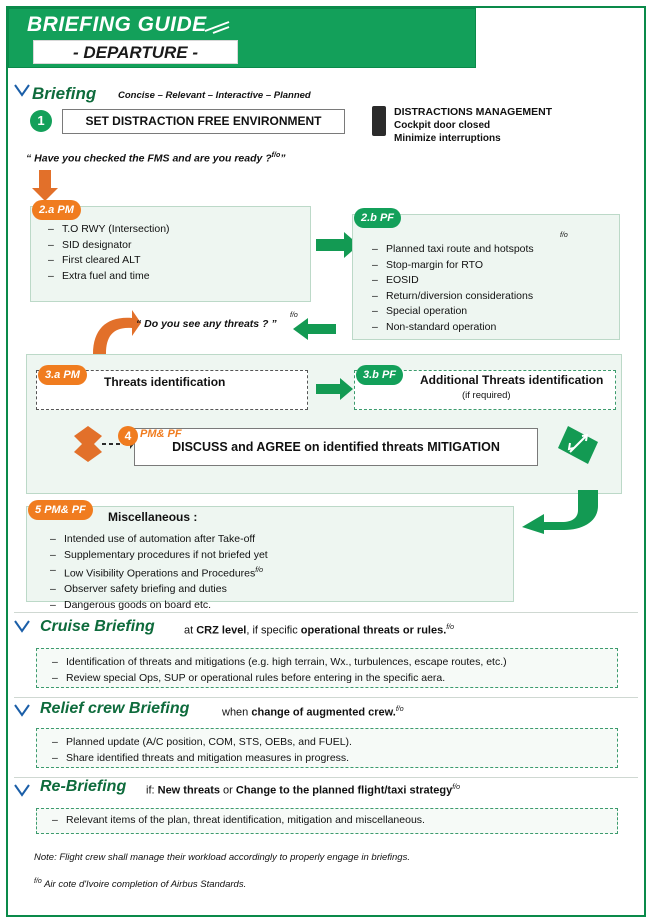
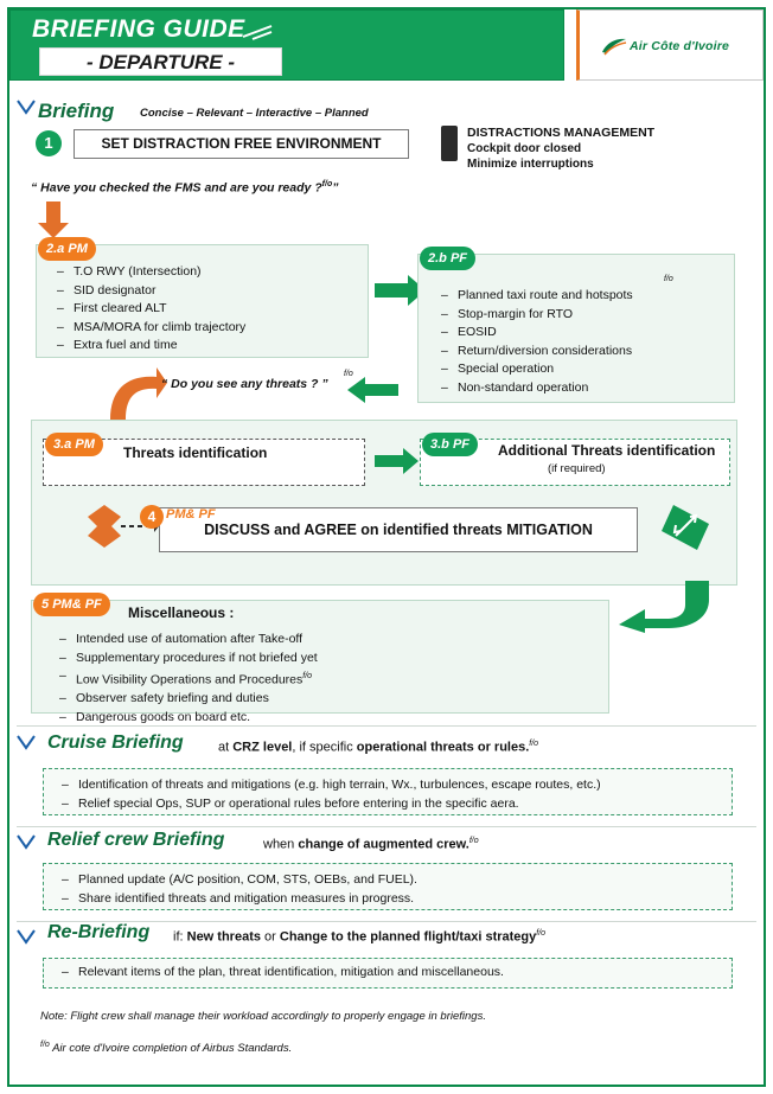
  BRIEFING GUIDE
  - DEPARTURE -
+ Air Côte d'Ivoire
  Briefing
  Concise – Relevant – Interactive – Planned
  1
  SET DISTRACTION FREE ENVIRONMENT
  DISTRACTIONS MANAGEMENT
  Cockpit door closed
  Minimize interruptions
  “ Have you checked the FMS and are you ready ? ”
  2.a PM
  T.O RWY (Intersection)
  SID designator
  First cleared ALT
+ MSA/MORA for climb trajectory
  Extra fuel and time
  2.b PF
  Planned taxi route and hotspots
  Stop-margin for RTO
  EOSID
  Return/diversion considerations
  Special operation
  Non-standard operation
  “ Do you see any threats ? ”
  3.a PM
  Threats identification
  3.b PF
  Additional Threats identification
  (if required)
  DISCUSS and AGREE on identified threats MITIGATION
  4
  PM& PF
  5 PM& PF
  Miscellaneous :
  Intended use of automation after Take-off
  Supplementary procedures if not briefed yet
  Low Visibility Operations and Procedures
  Observer safety briefing and duties
  Dangerous goods on board etc.
  Cruise Briefing
  at CRZ level, if specific operational threats or rules.
  Identification of threats and mitigations (e.g. high terrain, Wx., turbulences, escape routes, etc.)
- Review special Ops, SUP or operational rules before entering in the specific aera.
+ Relief special Ops, SUP or operational rules before entering in the specific aera.
  Relief crew Briefing
  when change of augmented crew.
  Planned update (A/C position, COM, STS, OEBs, and FUEL).
  Share identified threats and mitigation measures in progress.
  Re-Briefing
  if: New threats or Change to the planned flight/taxi strategy
  Relevant items of the plan, threat identification, mitigation and miscellaneous.
  Note: Flight crew shall manage their workload accordingly to properly engage in briefings.
  Air cote d'Ivoire completion of Airbus Standards.
